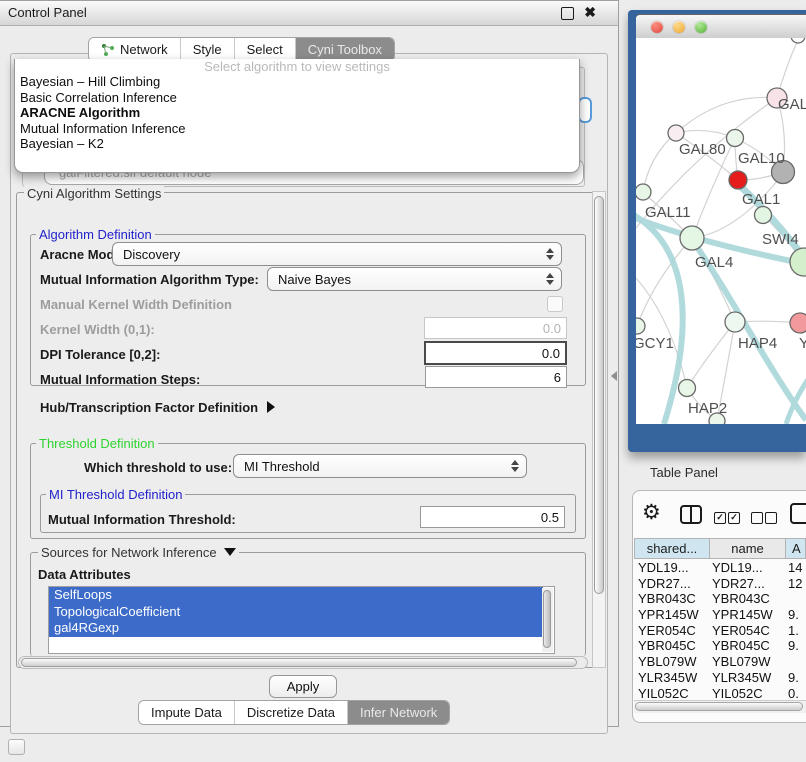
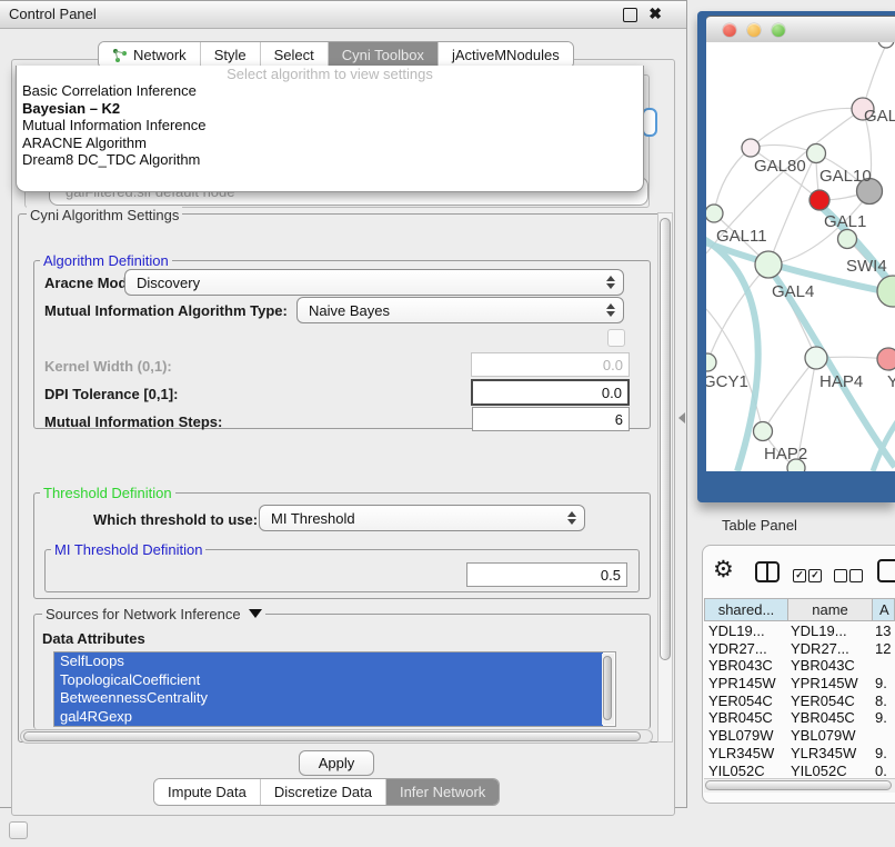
  Control Panel
  ✖
  Network
  Style
  Select
  Cyni Toolbox
+ jActiveMNodules
  Select algorithm to view settings
- Bayesian – Hill Climbing
  Basic Correlation Inference
- ARACNE Algorithm
+ Bayesian – K2
  Mutual Information Inference
- Bayesian – K2
+ ARACNE Algorithm
+ Dream8 DC_TDC Algorithm
  Cyni Algorithm Settings
  Algorithm Definition
  Aracne Mod
  Discovery
  Mutual Information Algorithm Type:
  Naive Bayes
- Manual Kernel Width Definition
  Kernel Width (0,1):
  0.0
- DPI Tolerance [0,2]:
+ DPI Tolerance [0,1]:
  0.0
  Mutual Information Steps:
  6
- Hub/Transcription Factor Definition
  Threshold Definition
  Which threshold to use:
  MI Threshold
  MI Threshold Definition
- Mutual Information Threshold:
  0.5
  Sources for Network Inference
  Data Attributes
  SelfLoops
  TopologicalCoefficient
+ BetweennessCentrality
  gal4RGexp
  Apply
  Impute Data
  Discretize Data
  Infer Network
  GAL
  GAL80
  GAL10
  GAL1
  GAL11
  GAL4
  SWI4
  GCY1
  HAP4
  Y
  HAP2
  Table Panel
  ⚙
  ✓
  ✓
  shared...
  name
  A
  YDL19...
  YDL19...
- 14
+ 13
  YDR27...
  YDR27...
  12
  YBR043C
  YBR043C
  YPR145W
  YPR145W
  9.
  YER054C
  YER054C
- 1.
+ 8.
  YBR045C
  YBR045C
  9.
  YBL079W
  YBL079W
  YLR345W
  YLR345W
  9.
  YIL052C
  YIL052C
  0.
